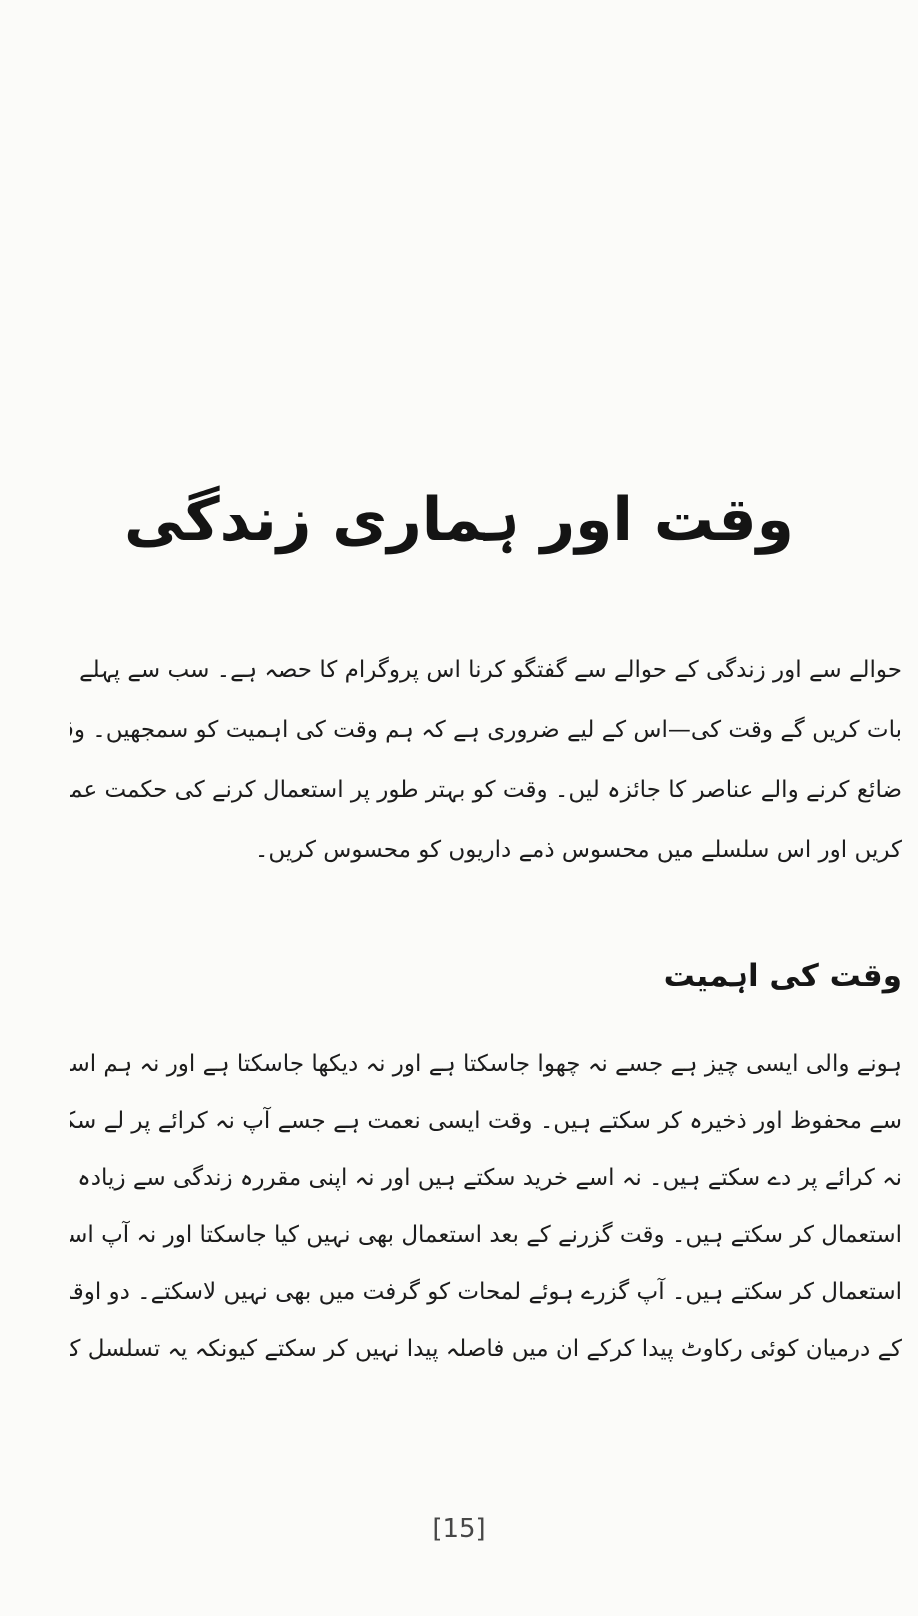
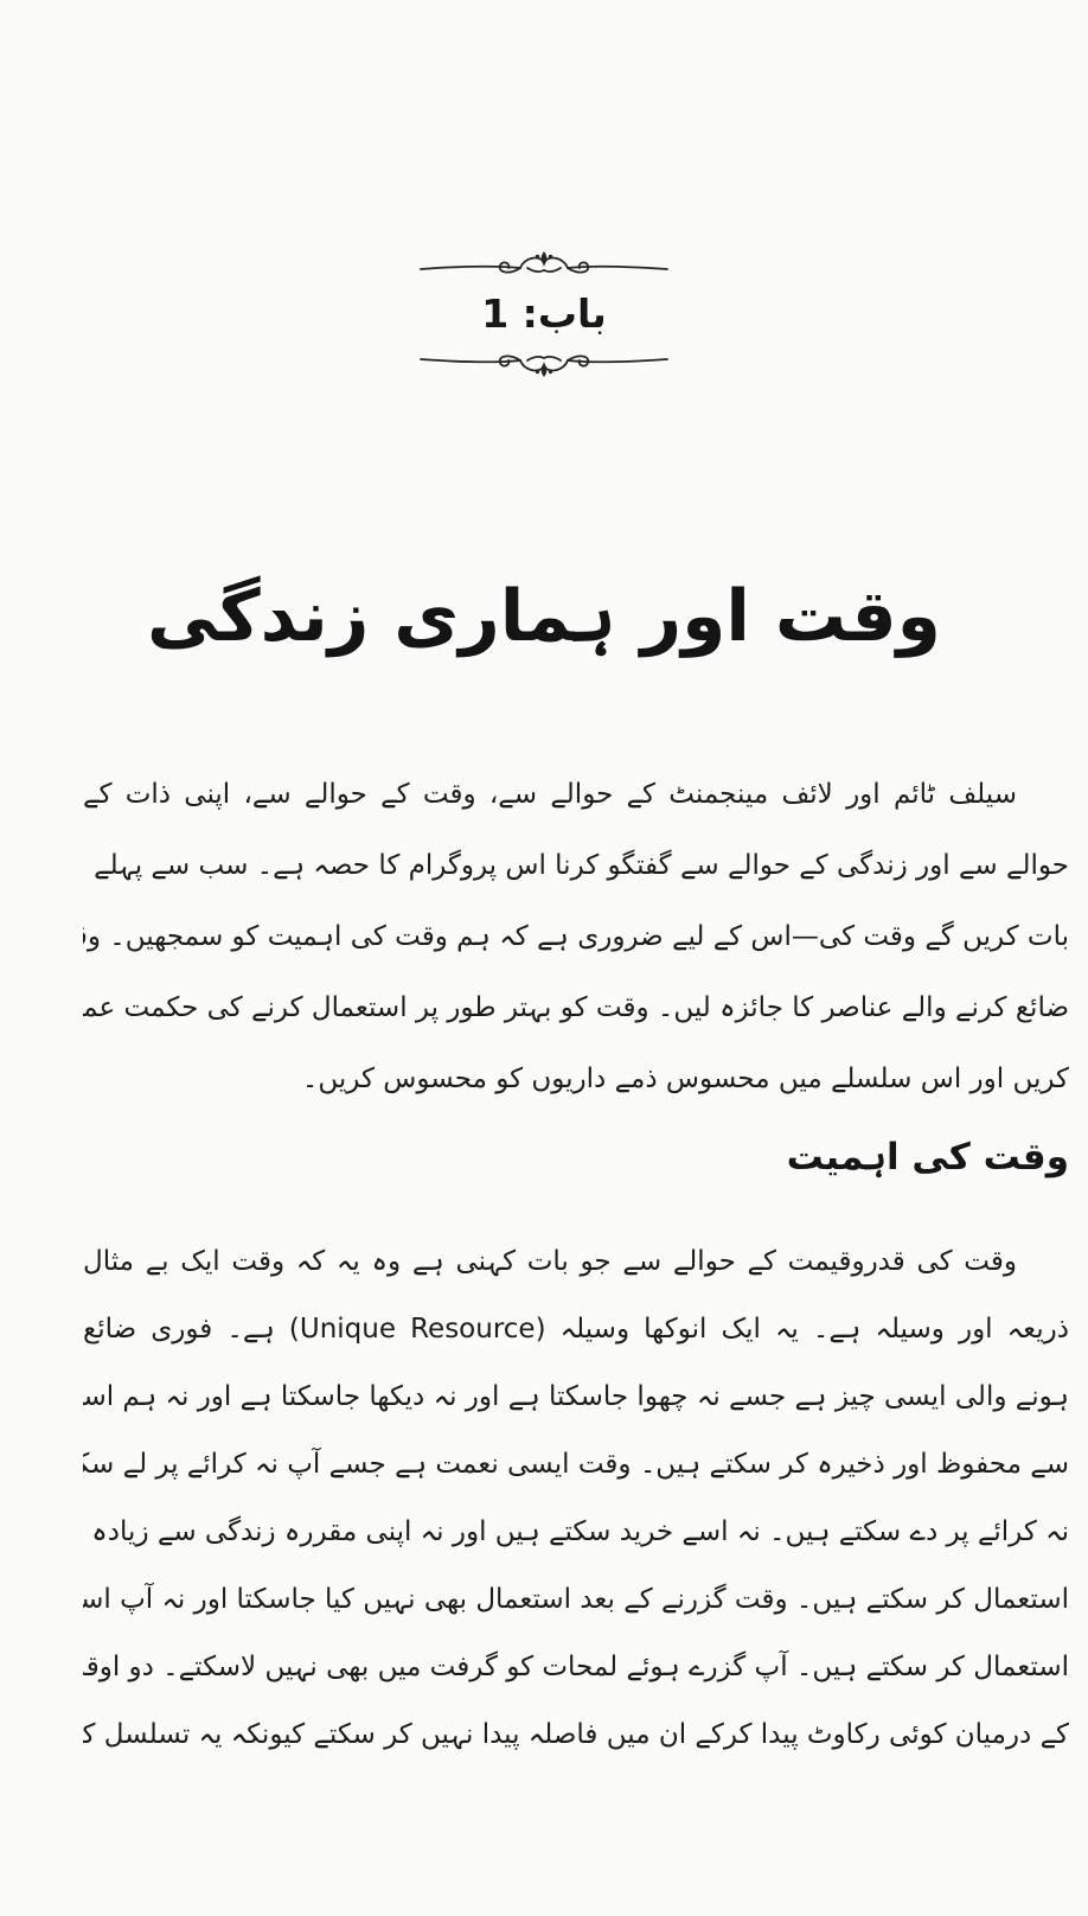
+ باب: 1
  وقت اور ہماری زندگی
+ سیلف ٹائم اور لائف مینجمنٹ کے حوالے سے، وقت کے حوالے سے، اپنی ذات کے
  حوالے سے اور زندگی کے حوالے سے گفتگو کرنا اس پروگرام کا حصہ ہے۔ سب سے پہلے
  بات کریں گے وقت کی—اس کے لیے ضروری ہے کہ ہم وقت کی اہمیت کو سمجھیں۔ و
  ضائع کرنے والے عناصر کا جائزہ لیں۔ وقت کو بہتر طور پر استعمال کرنے کی حکمت عم
  کریں اور اس سلسلے میں محسوس ذمے داریوں کو محسوس کریں۔
  وقت کی اہمیت
+ وقت کی قدروقیمت کے حوالے سے جو بات کہنی ہے وہ یہ کہ وقت ایک بے مثال
+ ذریعہ اور وسیلہ ہے۔ یہ ایک انوکھا وسیلہ (Unique Resource) ہے۔ فوری ضائع
  ہونے والی ایسی چیز ہے جسے نہ چھوا جاسکتا ہے اور نہ دیکھا جاسکتا ہے اور نہ ہم اس
  سے محفوظ اور ذخیرہ کر سکتے ہیں۔ وقت ایسی نعمت ہے جسے آپ نہ کرائے پر لے سک
  نہ کرائے پر دے سکتے ہیں۔ نہ اسے خرید سکتے ہیں اور نہ اپنی مقررہ زندگی سے زیادہ
  استعمال کر سکتے ہیں۔ وقت گزرنے کے بعد استعمال بھی نہیں کیا جاسکتا اور نہ آپ اس
  استعمال کر سکتے ہیں۔ آپ گزرے ہوئے لمحات کو گرفت میں بھی نہیں لاسکتے۔ دو اوقا
  کے درمیان کوئی رکاوٹ پیدا کرکے ان میں فاصلہ پیدا نہیں کر سکتے کیونکہ یہ تسلسل ک
- [15]
